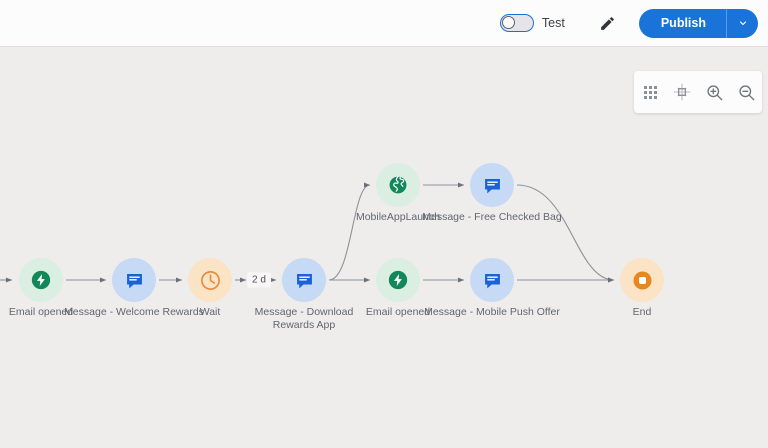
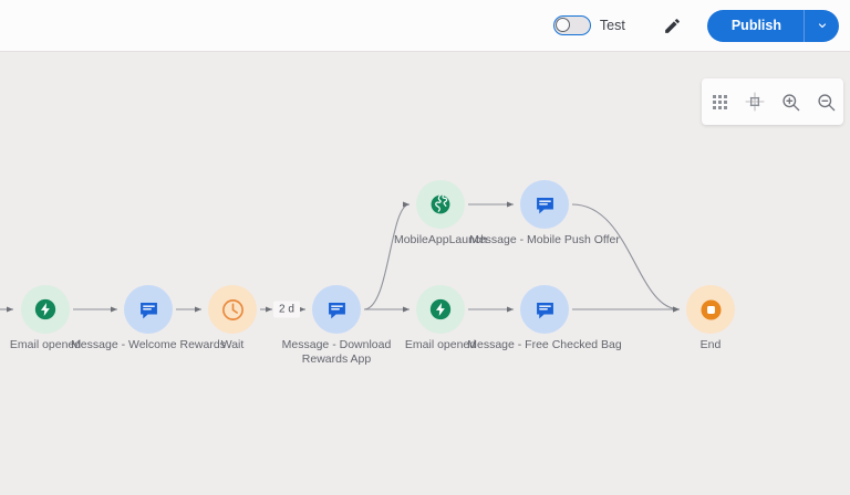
  Test
  Publish
  2 d
  Email opened
  Message - Welcome Rewards
  Wait
  Message - Download Rewards App
  MobileAppLaunch
- Message - Free Checked Bag
+ Message - Mobile Push Offer
  Email opened
- Message - Mobile Push Offer
+ Message - Free Checked Bag
  End
